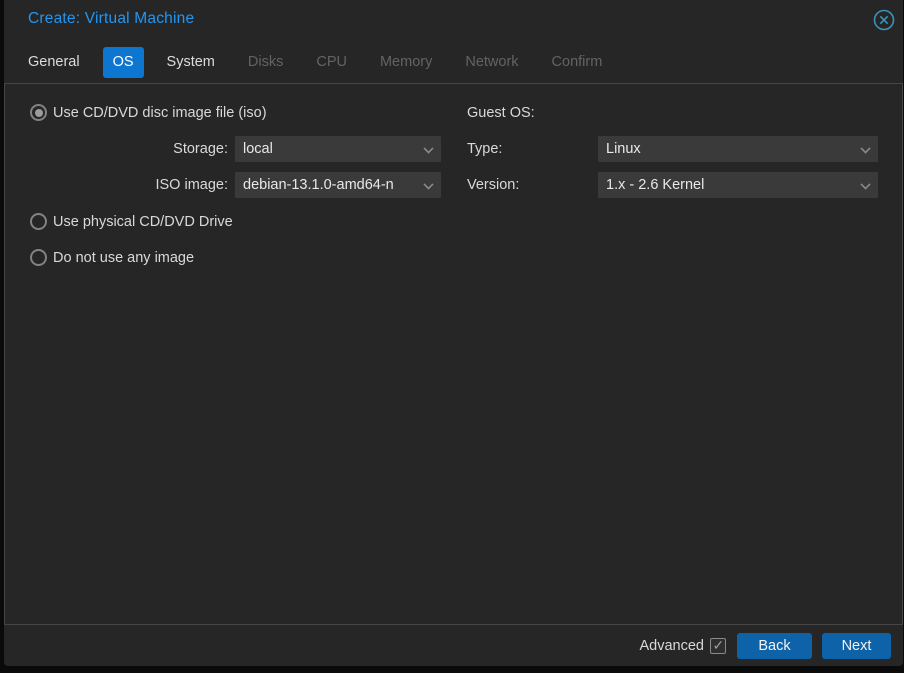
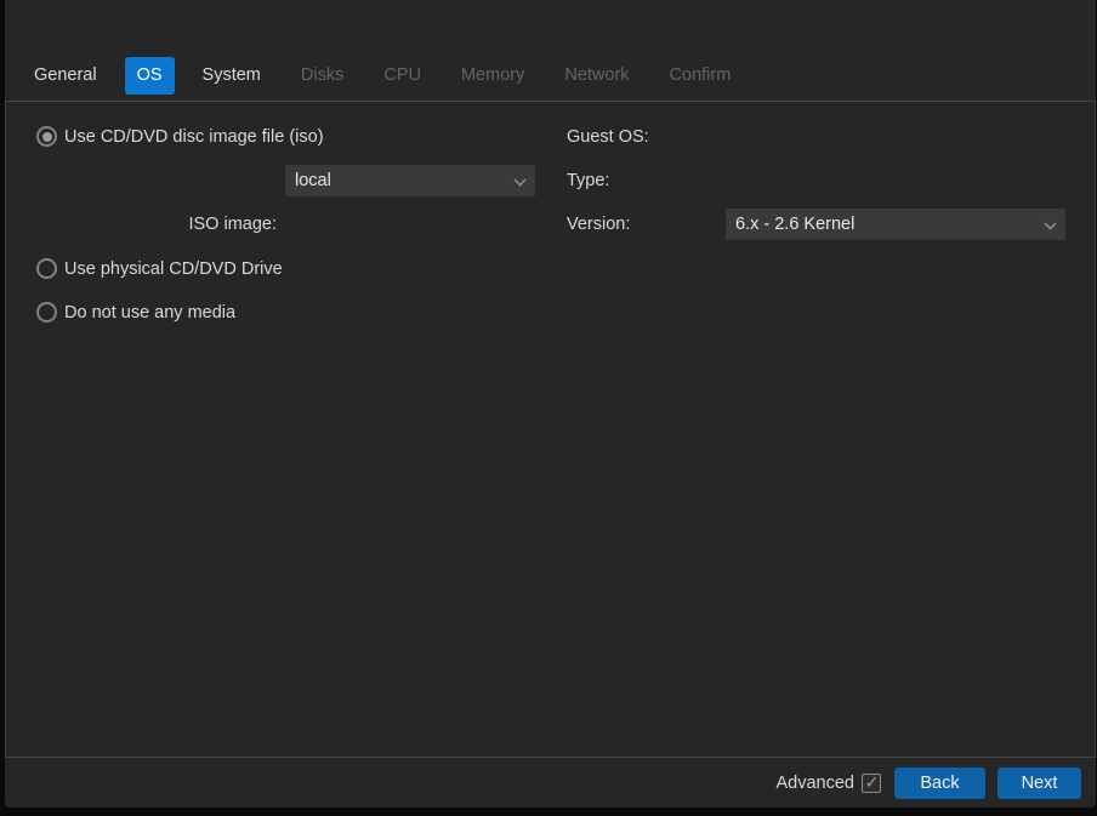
- Create: Virtual Machine
  General
  OS
  System
  Disks
  CPU
  Memory
  Network
  Confirm
  Use CD/DVD disc image file (iso)
  Guest OS:
- Storage:
  local
  Type:
- Linux
  ISO image:
- debian-13.1.0-amd64-n
  Version:
- 1.x - 2.6 Kernel
+ 6.x - 2.6 Kernel
  Use physical CD/DVD Drive
- Do not use any image
+ Do not use any media
  Advanced
  Back
  Next
